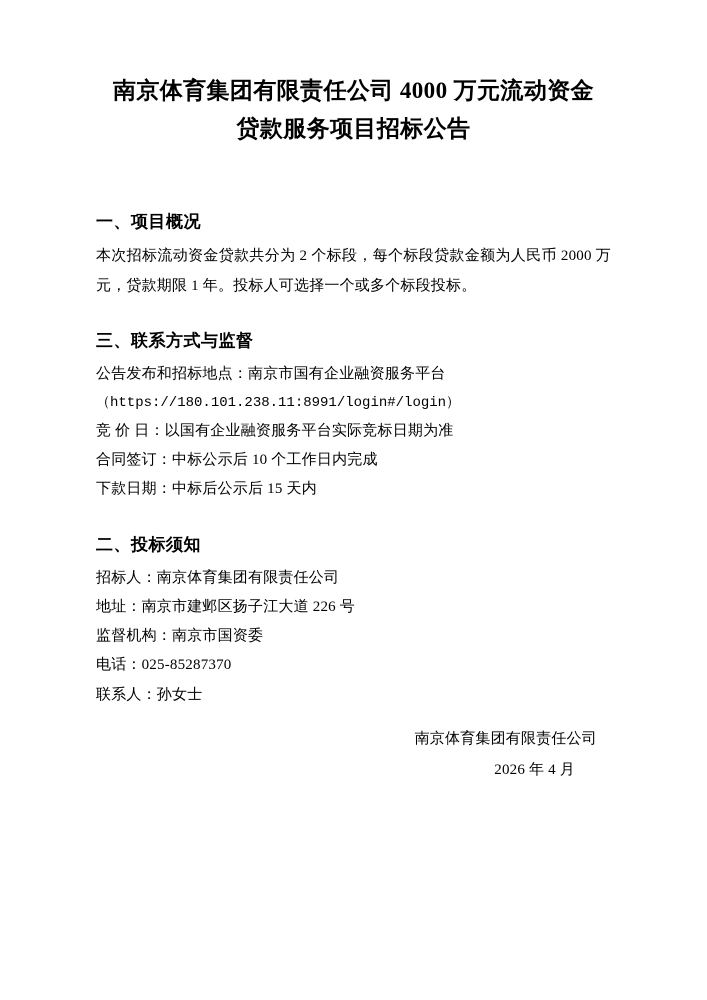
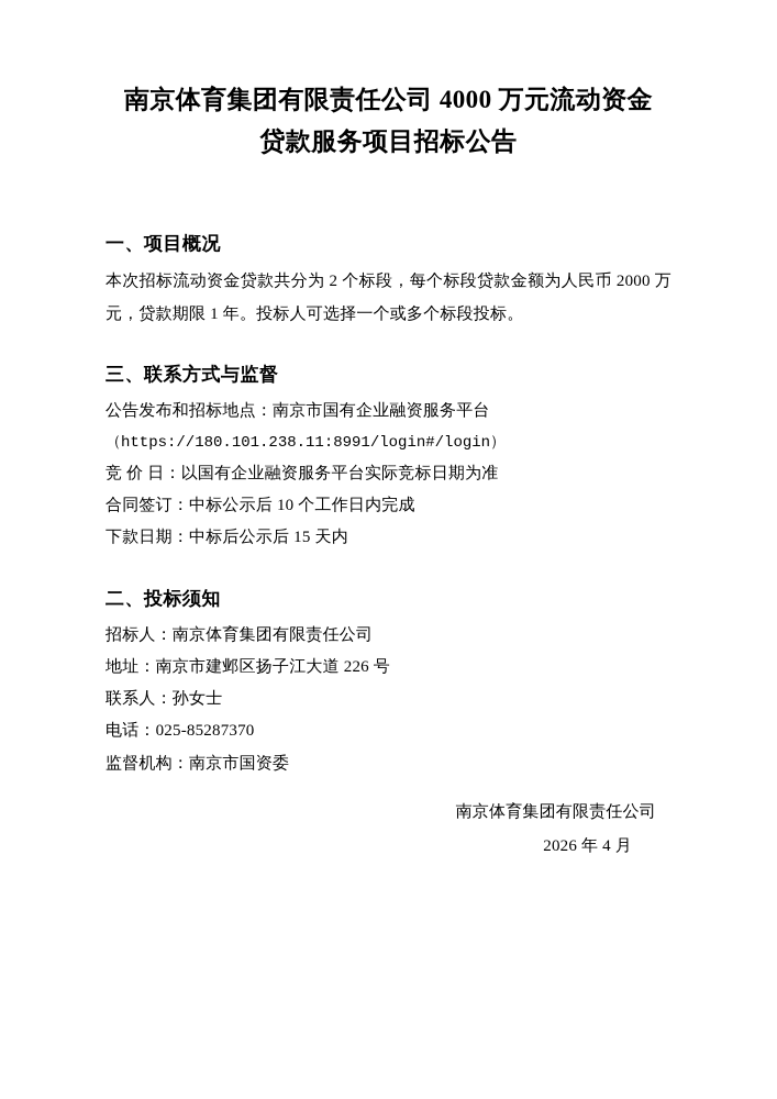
  南京体育集团有限责任公司 4000 万元流动资金贷款服务项目招标公告
  一、项目概况
  本次招标流动资金贷款共分为 2 个标段，每个标段贷款金额为人民币 2000 万元，贷款期限 1 年。投标人可选择一个或多个标段投标。
  三、联系方式与监督
  公告发布和招标地点：南京市国有企业融资服务平台
  （https://180.101.238.11:8991/login#/login）
  竞 价 日：以国有企业融资服务平台实际竞标日期为准
  合同签订：中标公示后 10 个工作日内完成
  下款日期：中标后公示后 15 天内
  二、投标须知
  招标人：南京体育集团有限责任公司
  地址：南京市建邺区扬子江大道 226 号
- 监督机构：南京市国资委
+ 联系人：孙女士
  电话：025-85287370
- 联系人：孙女士
+ 监督机构：南京市国资委
  南京体育集团有限责任公司
  2026 年 4 月
